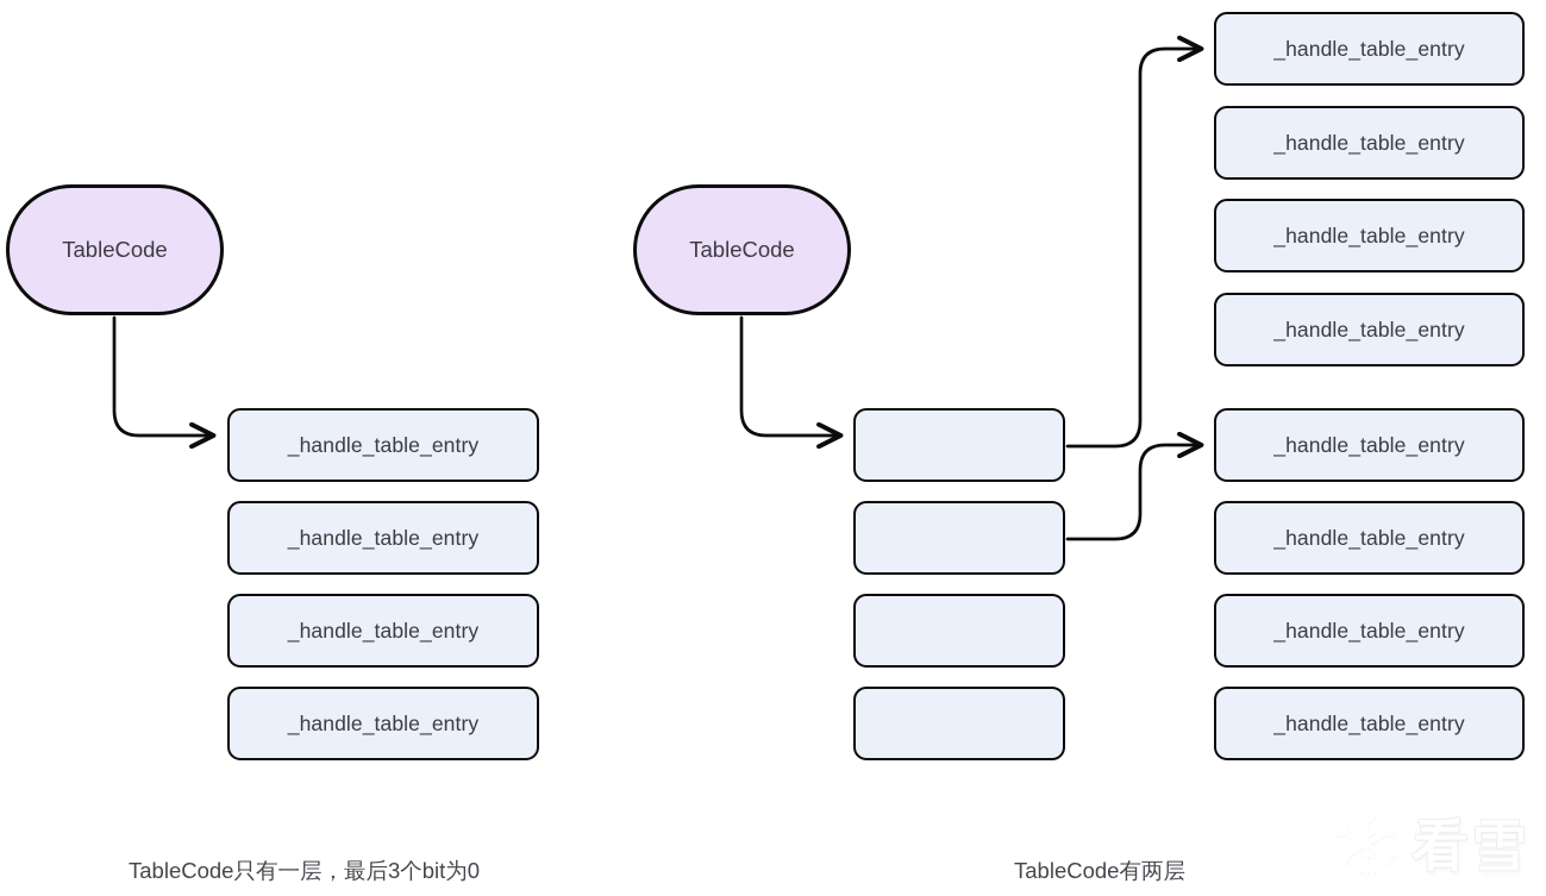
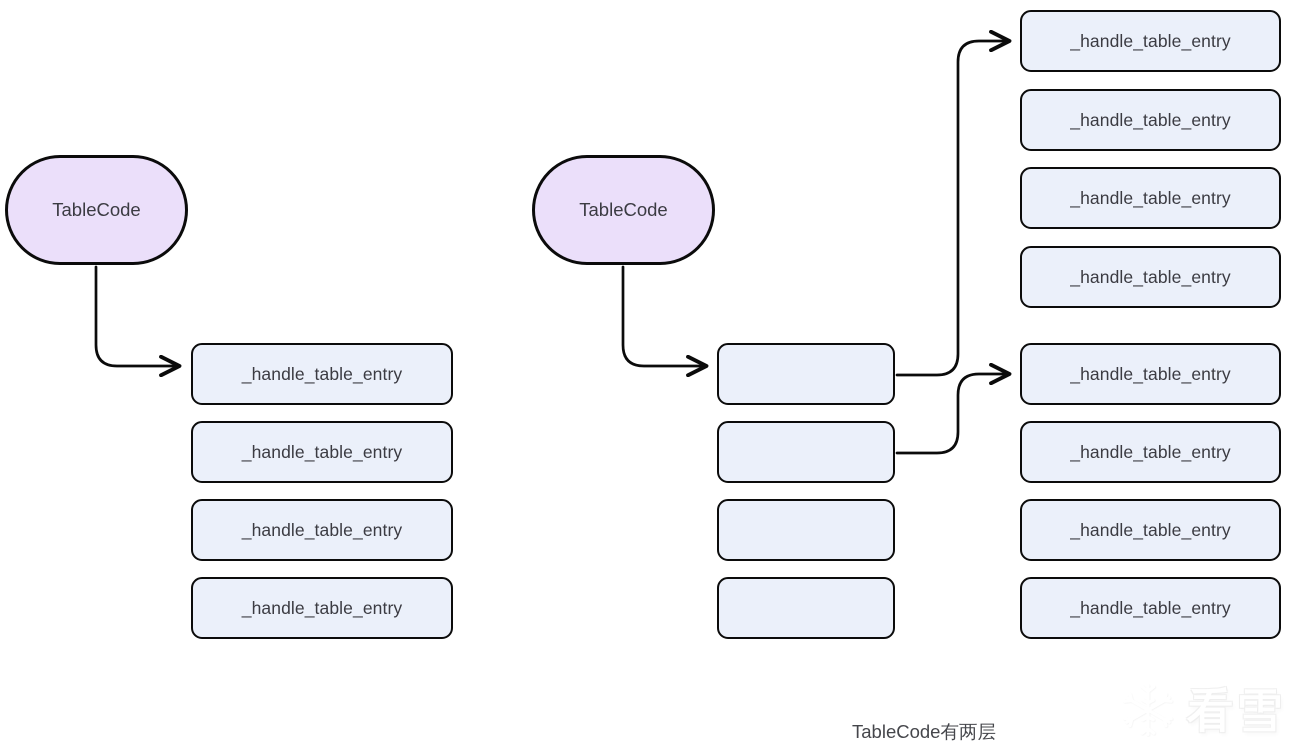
  TableCode
  _handle_table_entry
  _handle_table_entry
  _handle_table_entry
  _handle_table_entry
- TableCode只有一层，最后3个bit为0
  TableCode
  _handle_table_entry
  _handle_table_entry
  _handle_table_entry
  _handle_table_entry
  _handle_table_entry
  _handle_table_entry
  _handle_table_entry
  _handle_table_entry
  TableCode有两层
